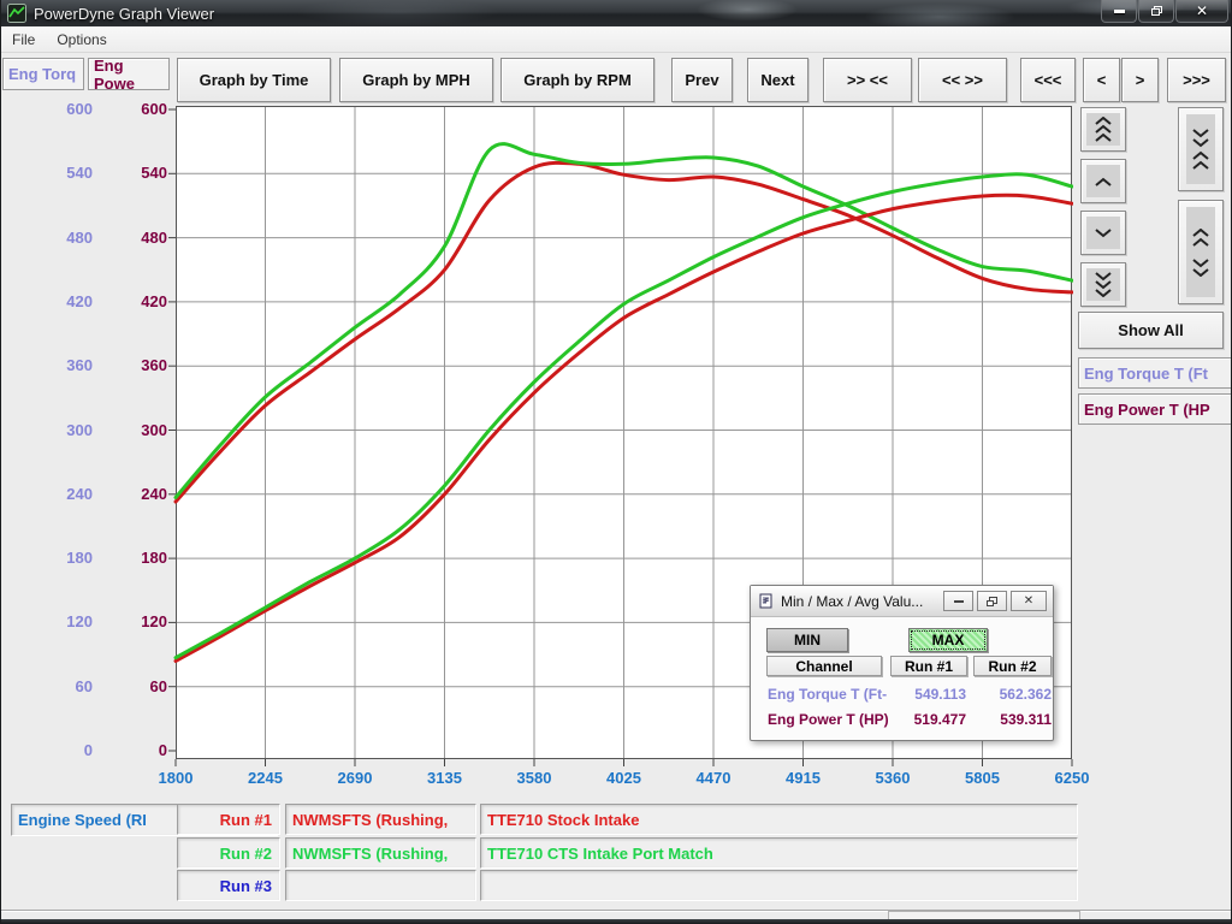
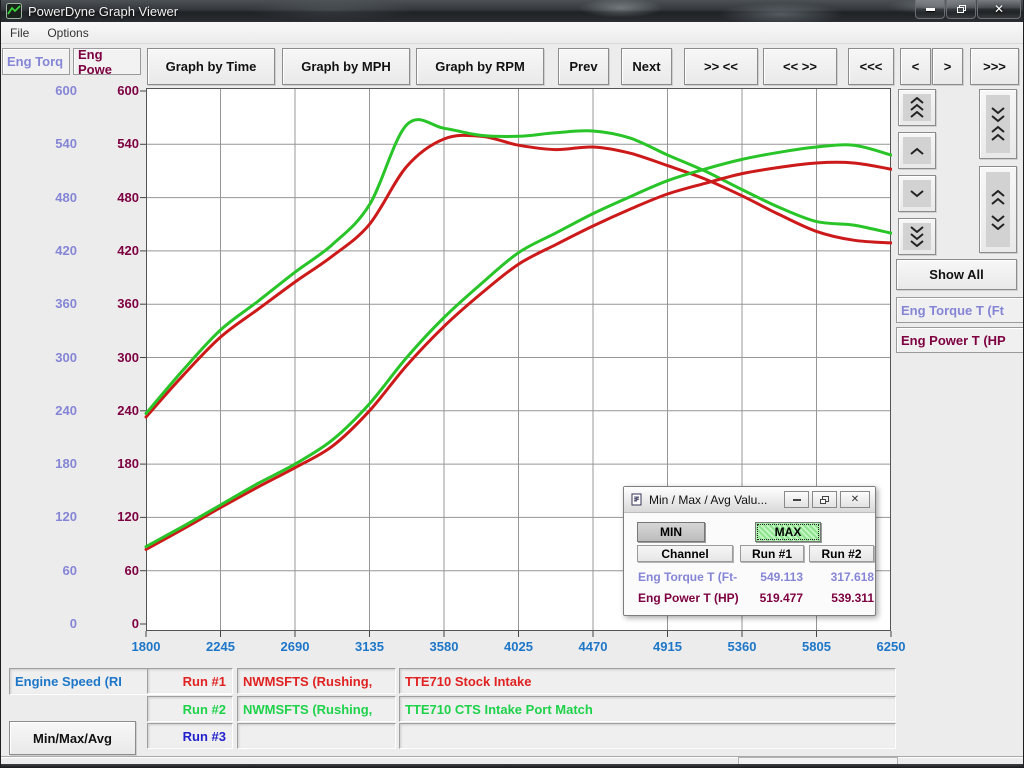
  ✕
  File
  Options
  Eng Torq
  Eng Powe
  Graph by Time
  Graph by MPH
  Graph by RPM
  Prev
  Next
  >> <<
  << >>
  <<<
  <
  >
  >>>
  600
  540
  480
  420
  360
  300
  240
  180
  120
  60
  0
  600
  540
  480
  420
  360
  300
  240
  180
  120
  60
  0
  1800
  2245
  2690
  3135
  3580
  4025
  4470
  4915
  5360
  5805
  6250
  Show All
  Eng Torque T (Ft
  Eng Power T (HP
  Engine Speed (RI
+ Min/Max/Avg
  Run #1
  Run #2
  Run #3
  NWMSFTS (Rushing,
  NWMSFTS (Rushing,
  TTE710 Stock Intake
  TTE710 CTS Intake Port Match
  Min / Max / Avg Valu...
  ✕
  MIN
  MAX
  Channel
  Run #1
  Run #2
  Eng Torque T (Ft-
  549.113
- 562.362
+ 317.618
  Eng Power T (HP)
  519.477
  539.311
